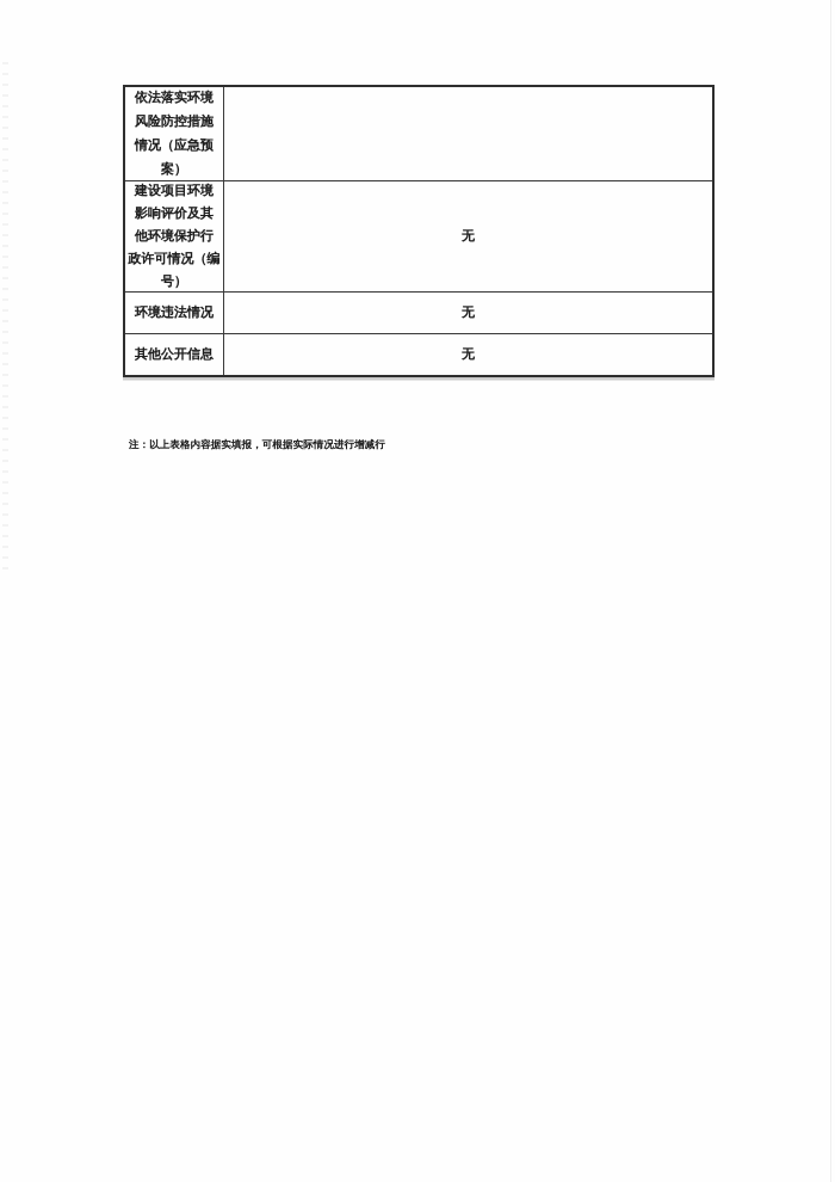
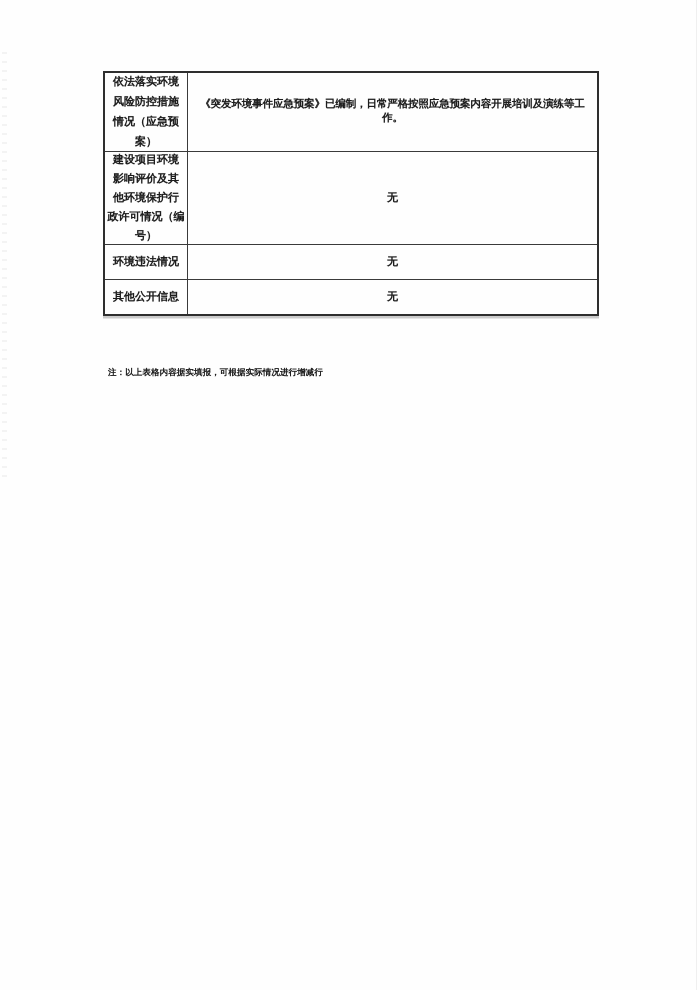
  依法落实环境
  风险防控措施
  情况（应急预
  案）
+ 《突发环境事件应急预案》已编制，日常严格按照应急预案内容开展培训及演练等工作。
  建设项目环境
  影响评价及其
  他环境保护行
  政许可情况（编
  号）
  无
  环境违法情况
  无
  其他公开信息
  无
  注：以上表格内容据实填报，可根据实际情况进行增减行
